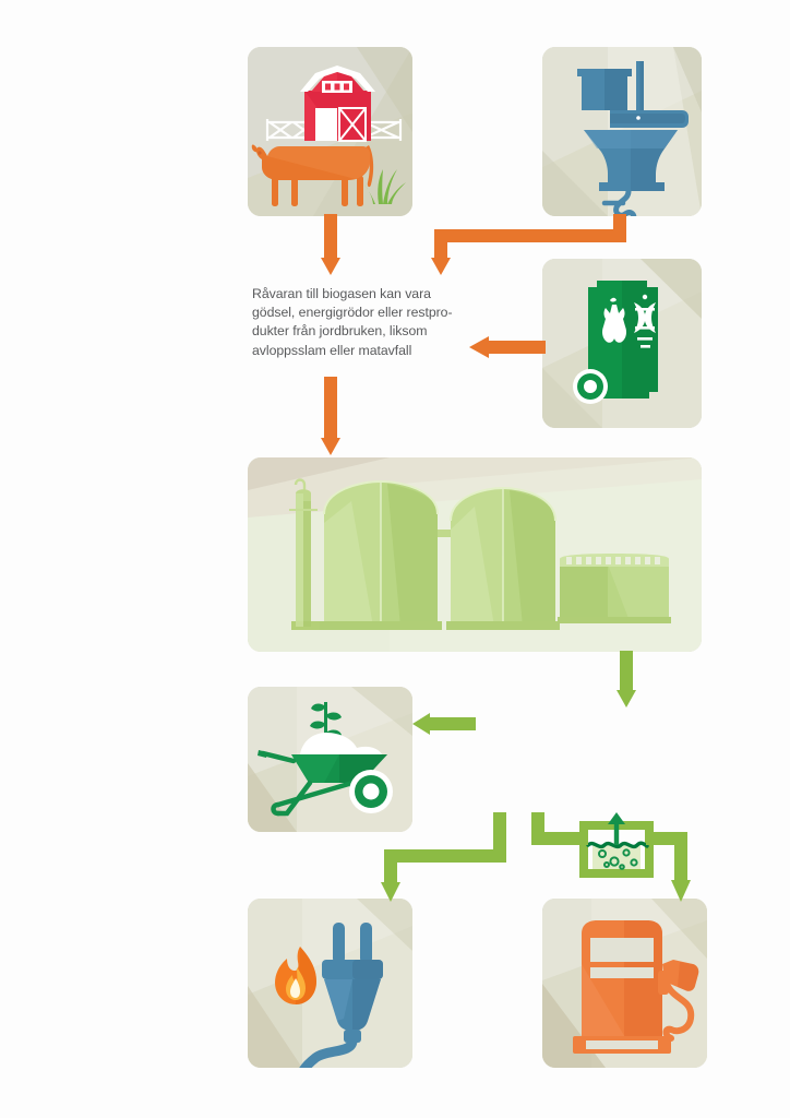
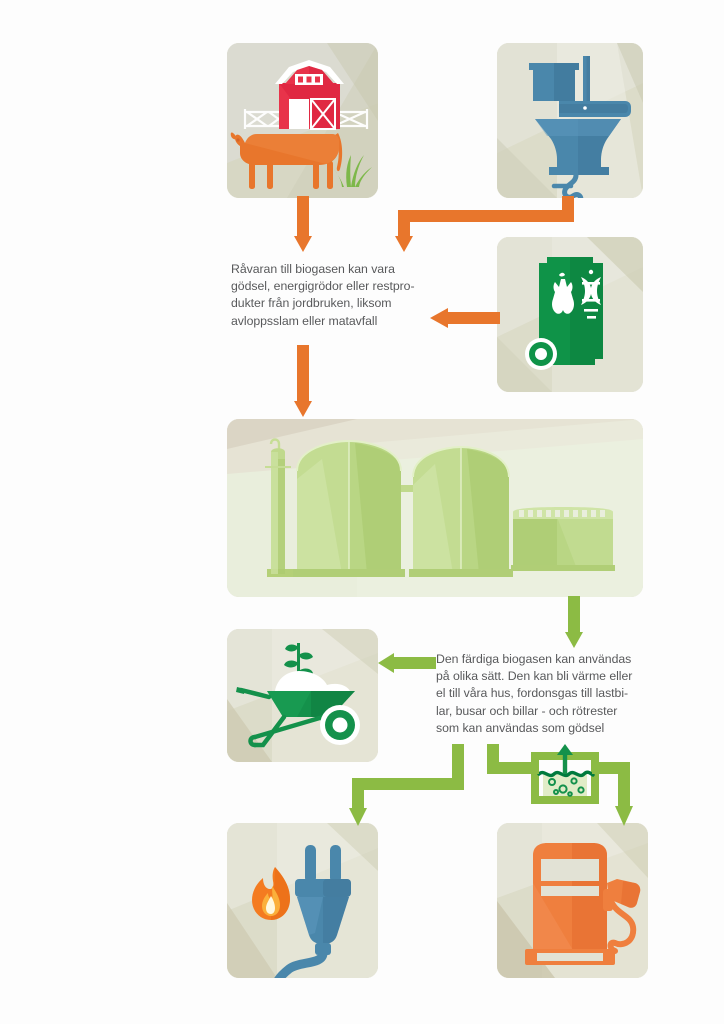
  Råvaran till biogasen kan vara
  gödsel, energigrödor eller restpro-
  dukter från jordbruken, liksom
  avloppsslam eller matavfall
+ Den färdiga biogasen kan användas
+ på olika sätt. Den kan bli värme eller
+ el till våra hus, fordonsgas till lastbi-
+ lar, busar och billar - och rötrester
+ som kan användas som gödsel
